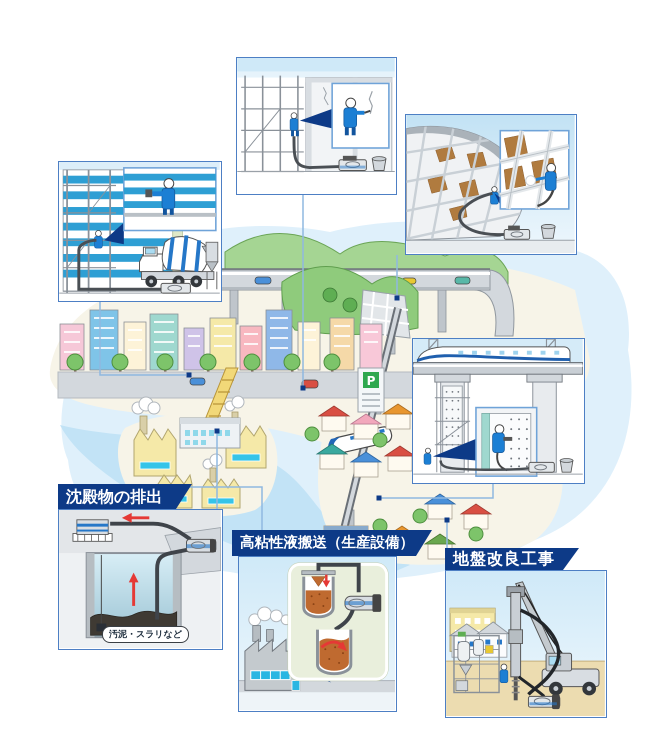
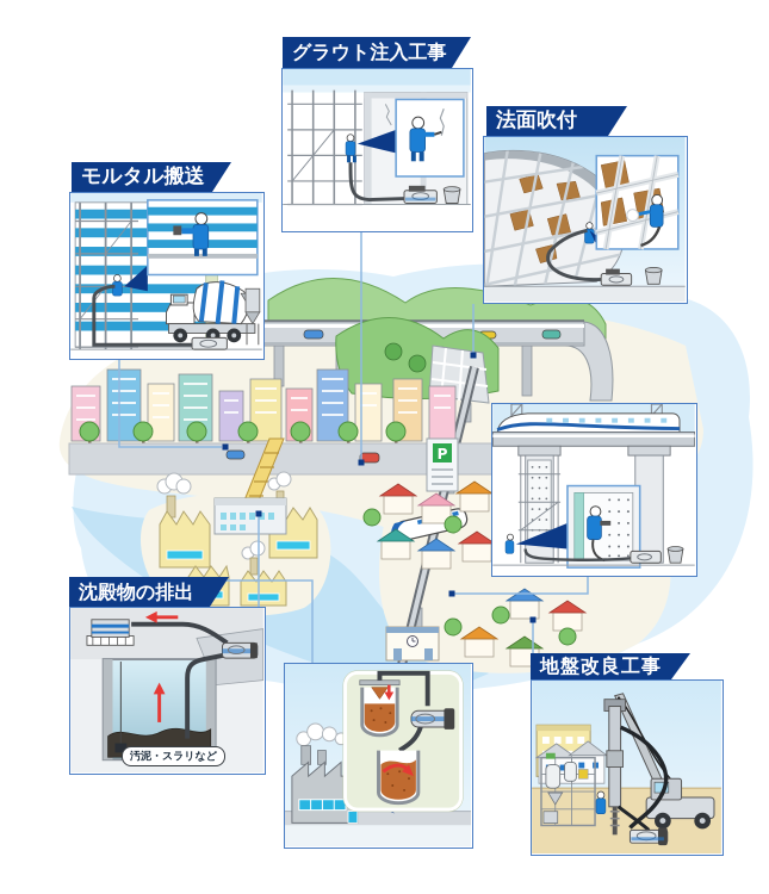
  P
  汚泥・スラリなど
+ グラウト注入工事
+ 法面吹付
+ モルタル搬送
  沈殿物の排出
- 高粘性液搬送（生産設備）
  地盤改良工事
